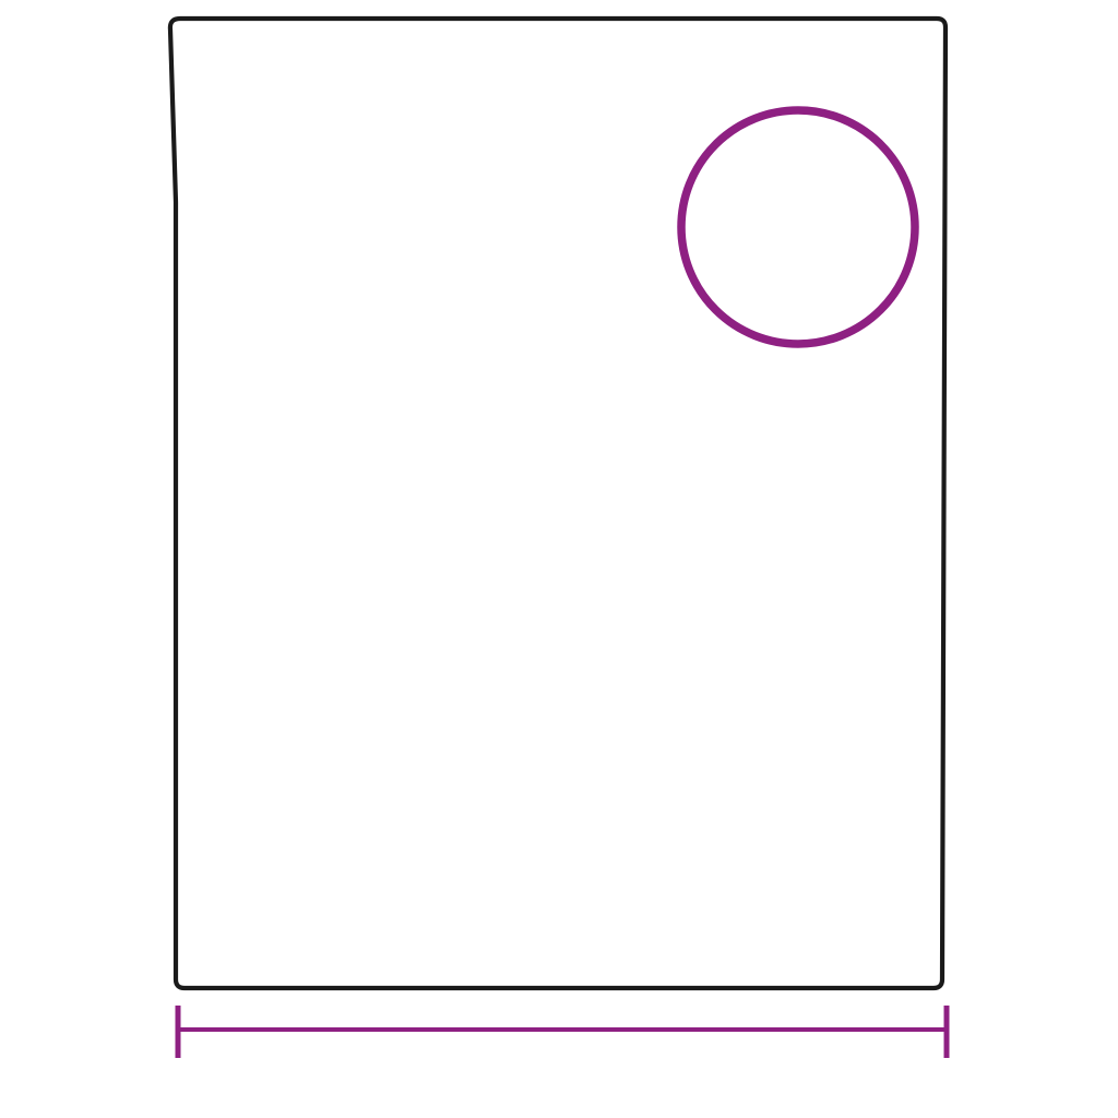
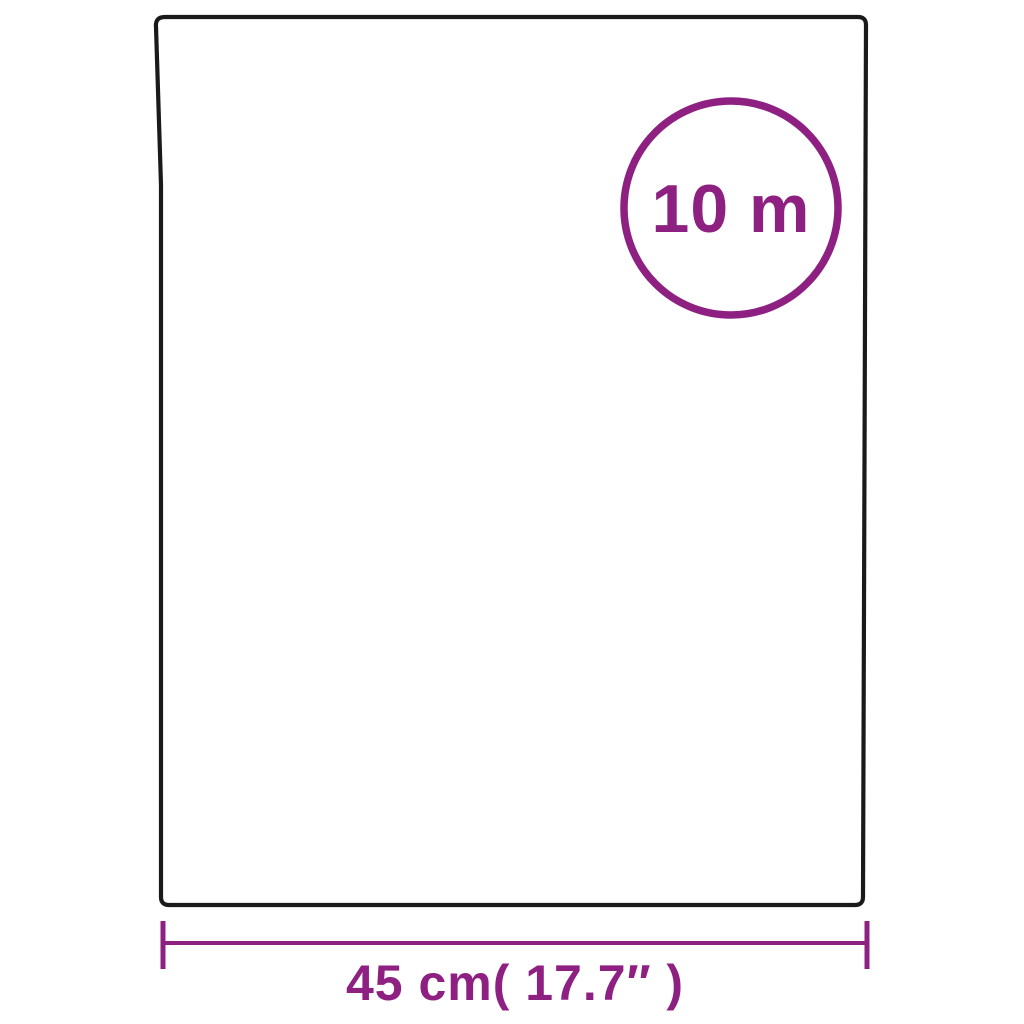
+ 10 m
+ 45 cm( 17.7″ )
